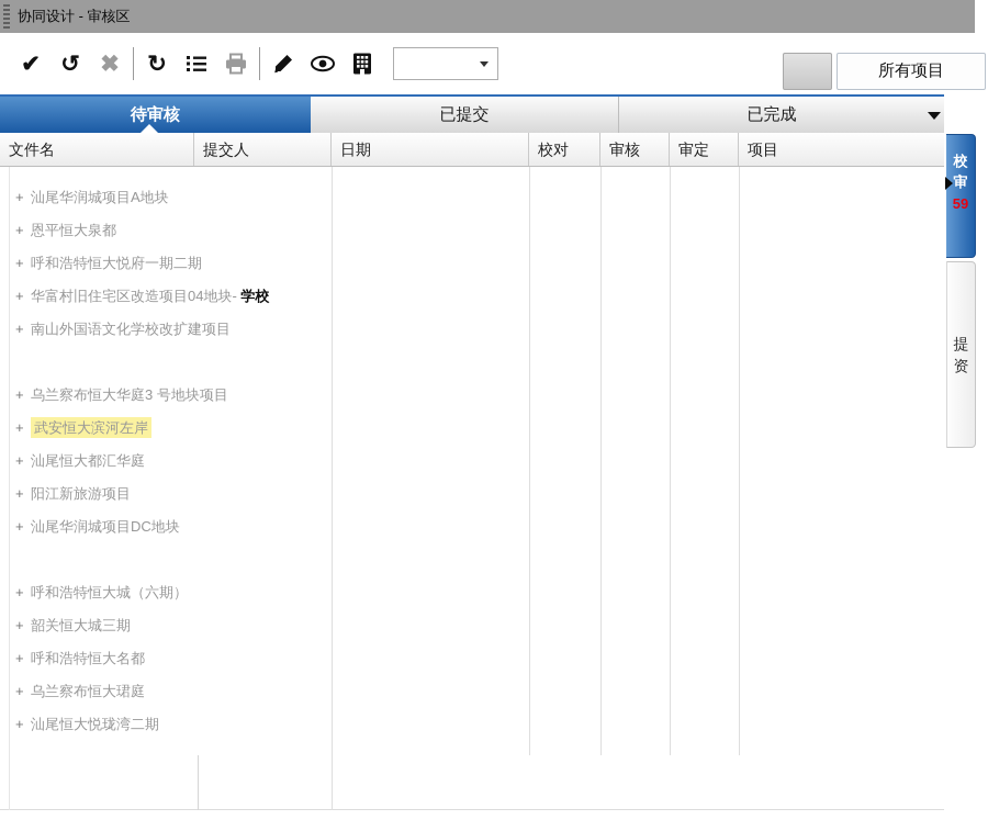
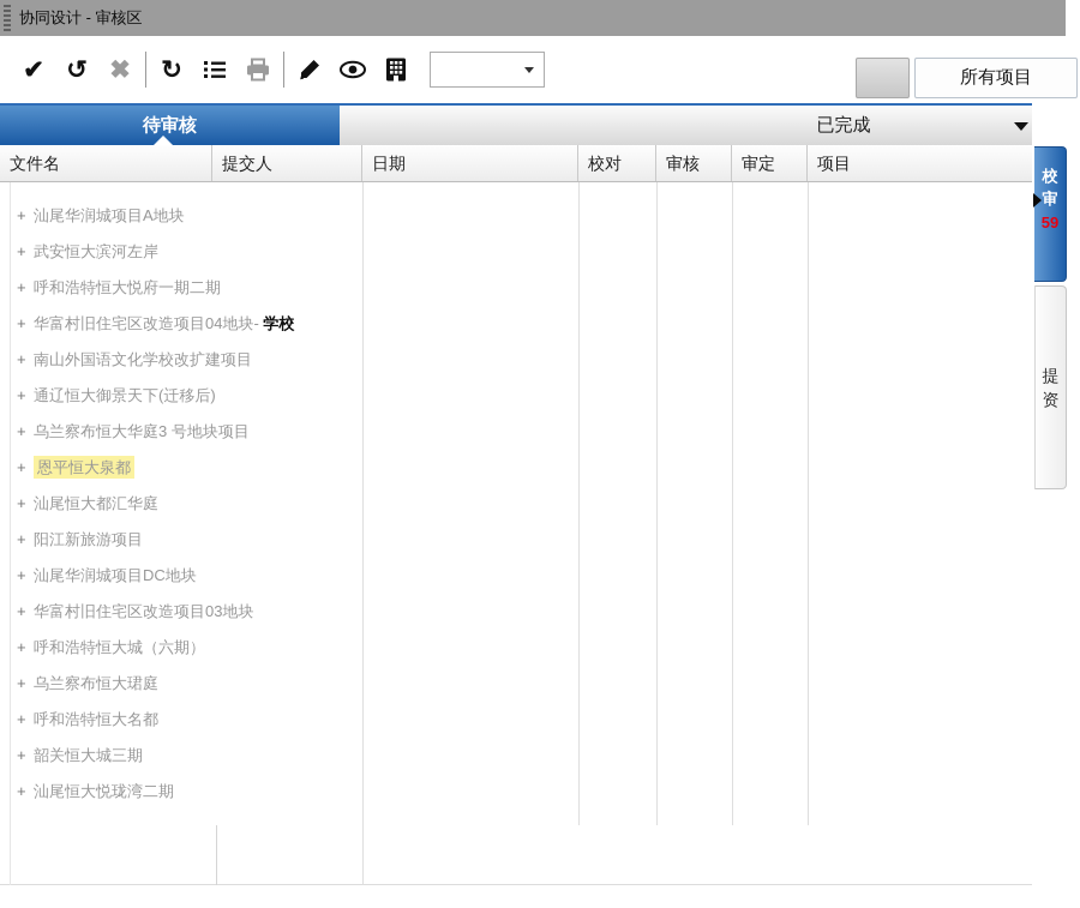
  协同设计 - 审核区
  ✔
  ↺
  ✖
  ↻
  所有项目
  待审核
- 已提交
  已完成
  文件名
  提交人
  日期
  校对
  审核
  审定
  项目
  + 汕尾华润城项目A地块
- + 恩平恒大泉都
+ + 武安恒大滨河左岸
  + 呼和浩特恒大悦府一期二期
  + 华富村旧住宅区改造项目04地块- 学校
  + 南山外国语文化学校改扩建项目
+ + 通辽恒大御景天下(迁移后)
  + 乌兰察布恒大华庭3 号地块项目
- + 武安恒大滨河左岸
+ + 恩平恒大泉都
  + 汕尾恒大都汇华庭
  + 阳江新旅游项目
  + 汕尾华润城项目DC地块
+ + 华富村旧住宅区改造项目03地块
  + 呼和浩特恒大城（六期）
- + 韶关恒大城三期
+ + 乌兰察布恒大珺庭
  + 呼和浩特恒大名都
- + 乌兰察布恒大珺庭
+ + 韶关恒大城三期
  + 汕尾恒大悦珑湾二期
  校审
  59
  提资
